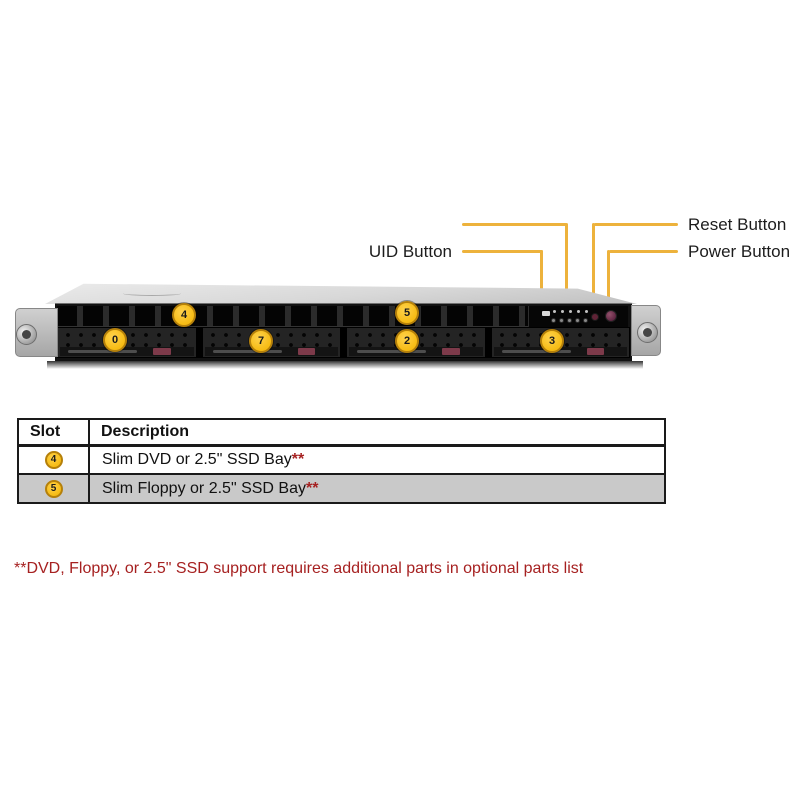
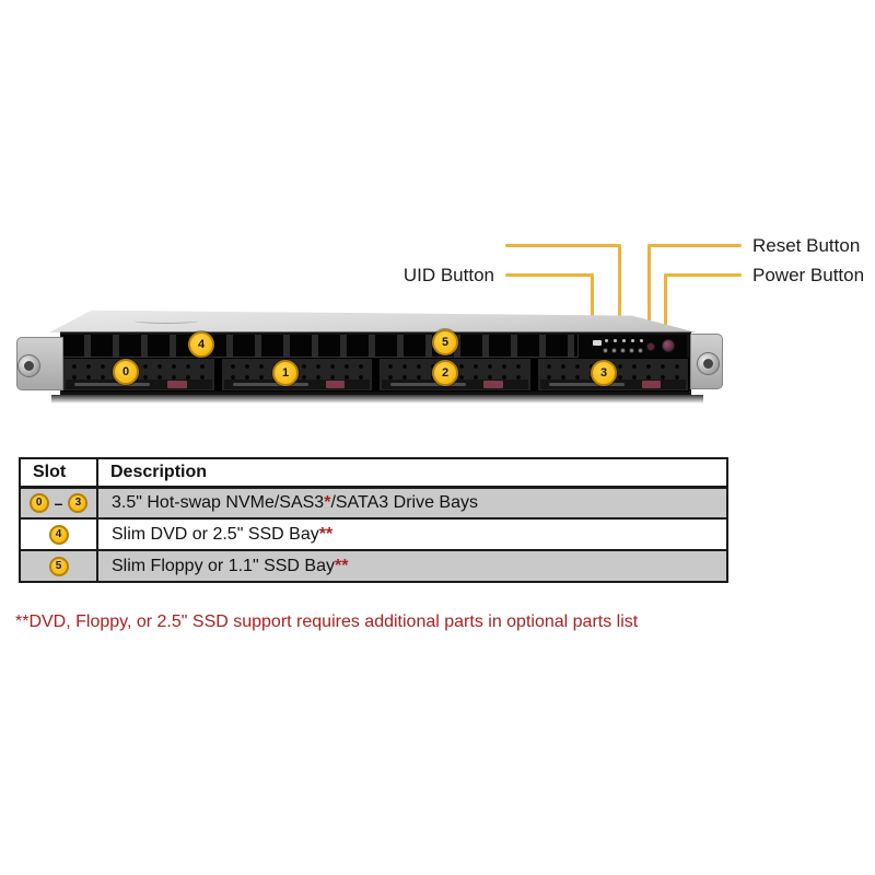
  UID Button
  Reset Button
  Power Button
  0
- 7
+ 1
  2
  3
  4
  5
  Slot	Description
+ 0 – 3	3.5" Hot-swap NVMe/SAS3*/SATA3 Drive Bays
  4	Slim DVD or 2.5" SSD Bay**
- 5	Slim Floppy or 2.5" SSD Bay**
+ 5	Slim Floppy or 1.1" SSD Bay**
  **DVD, Floppy, or 2.5" SSD support requires additional parts in optional parts list
